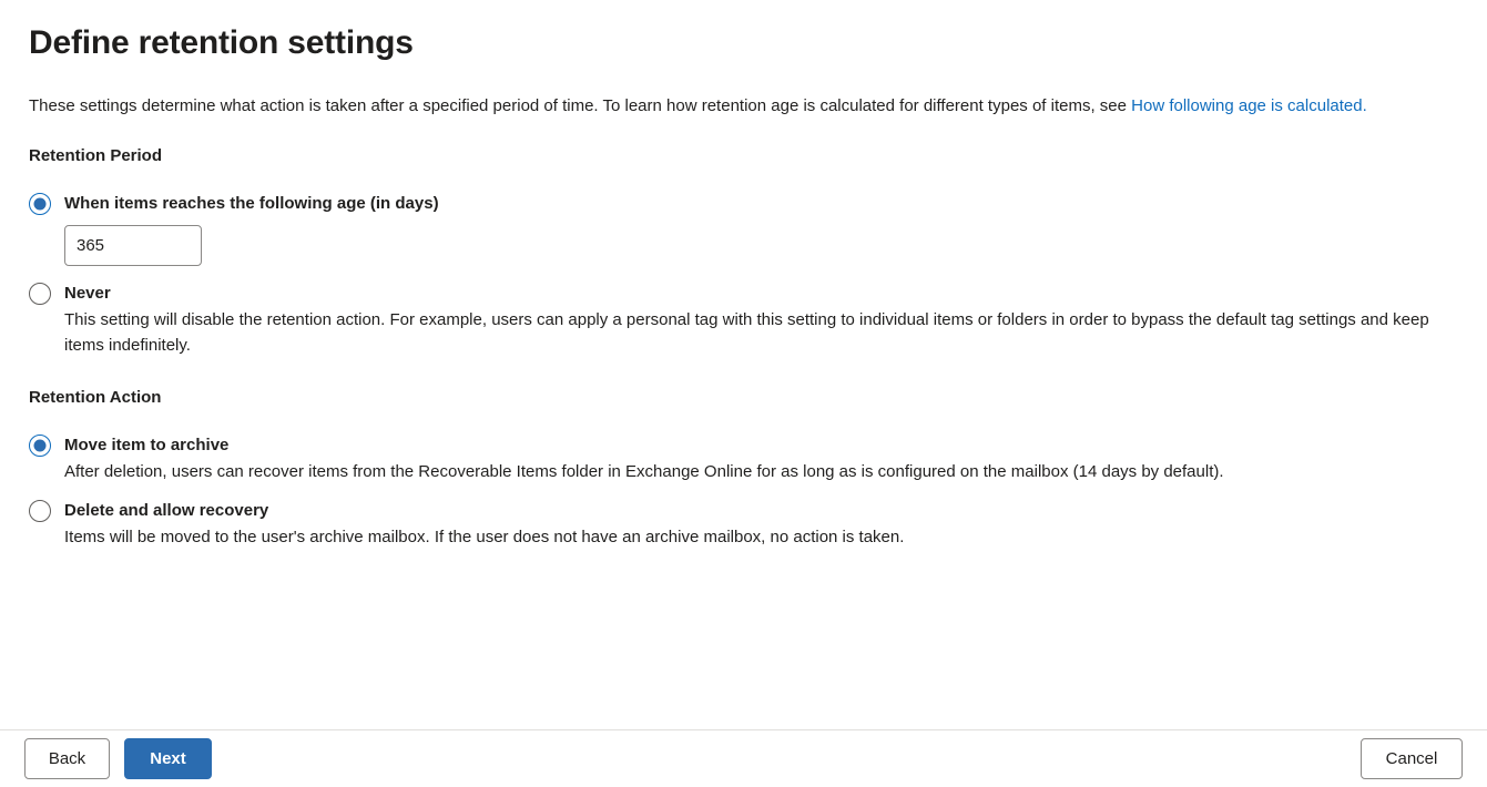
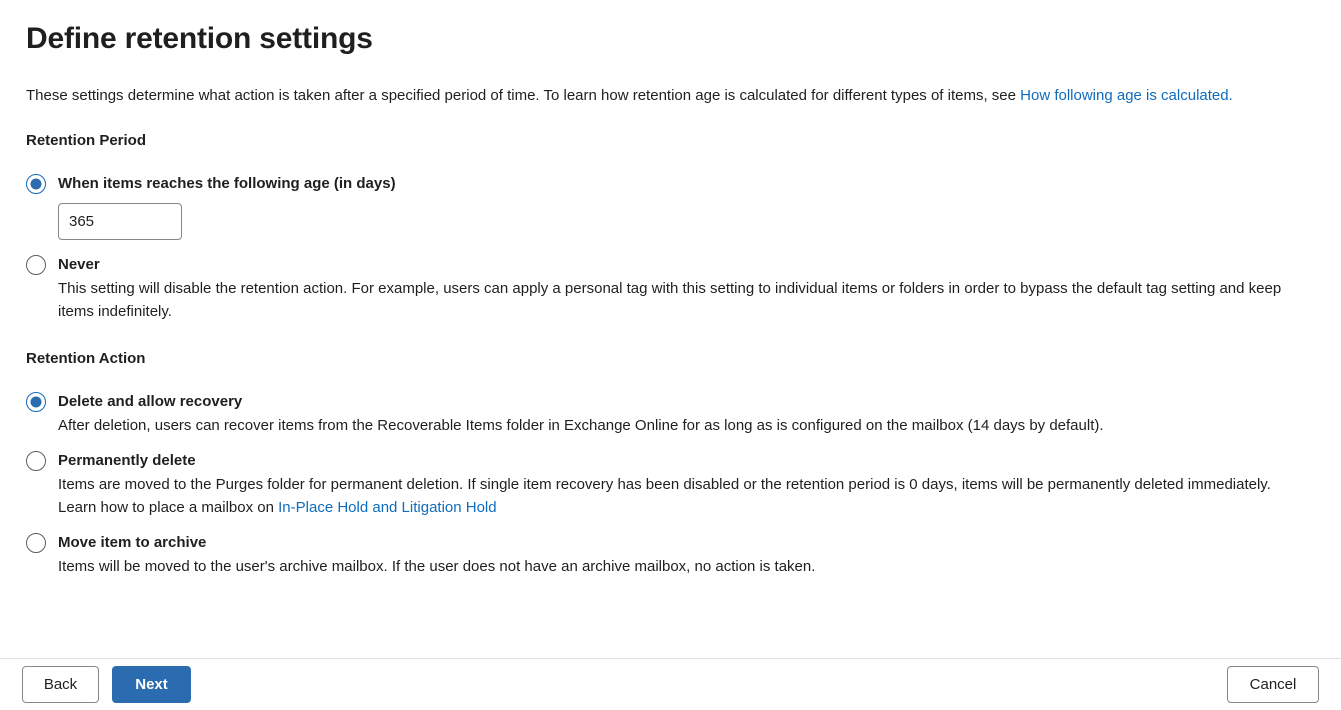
  Define retention settings
  These settings determine what action is taken after a specified period of time. To learn how retention age is calculated for different types of items, see How following age is calculated.
  Retention Period
  When items reaches the following age (in days)
  365
  Never
- This setting will disable the retention action. For example, users can apply a personal tag with this setting to individual items or folders in order to bypass the default tag settings and keep items indefinitely.
+ This setting will disable the retention action. For example, users can apply a personal tag with this setting to individual items or folders in order to bypass the default tag setting and keep items indefinitely.
  Retention Action
- Move item to archive
+ Delete and allow recovery
  After deletion, users can recover items from the Recoverable Items folder in Exchange Online for as long as is configured on the mailbox (14 days by default).
+ Permanently delete
+ Items are moved to the Purges folder for permanent deletion. If single item recovery has been disabled or the retention period is 0 days, items will be permanently deleted immediately. Learn how to place a mailbox on In-Place Hold and Litigation Hold
- Delete and allow recovery
+ Move item to archive
  Items will be moved to the user's archive mailbox. If the user does not have an archive mailbox, no action is taken.
  Back
  Next
  Cancel
